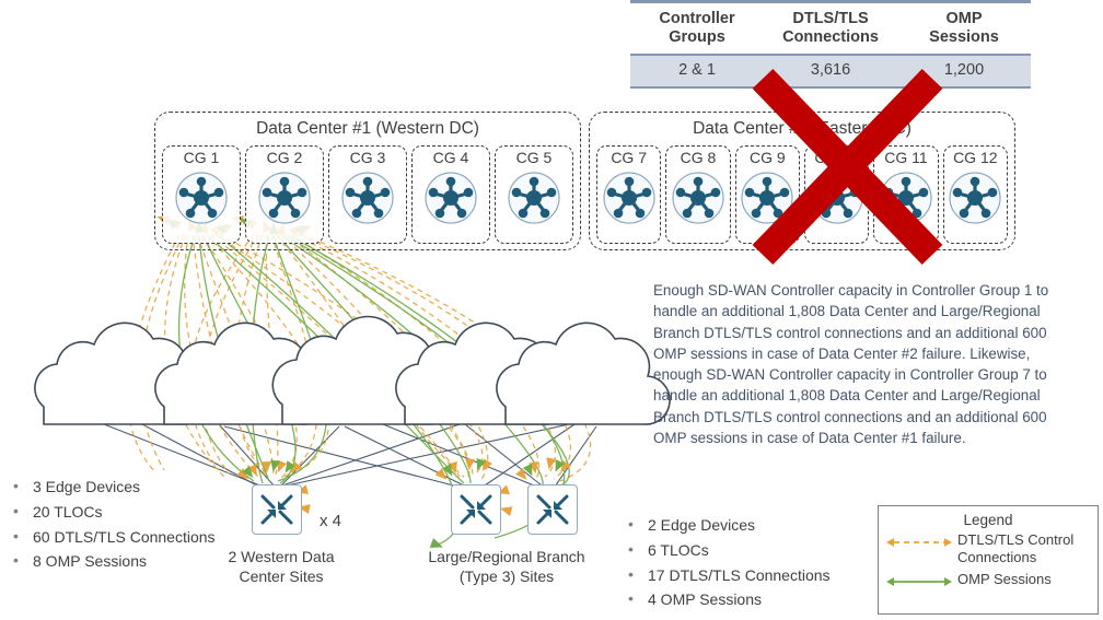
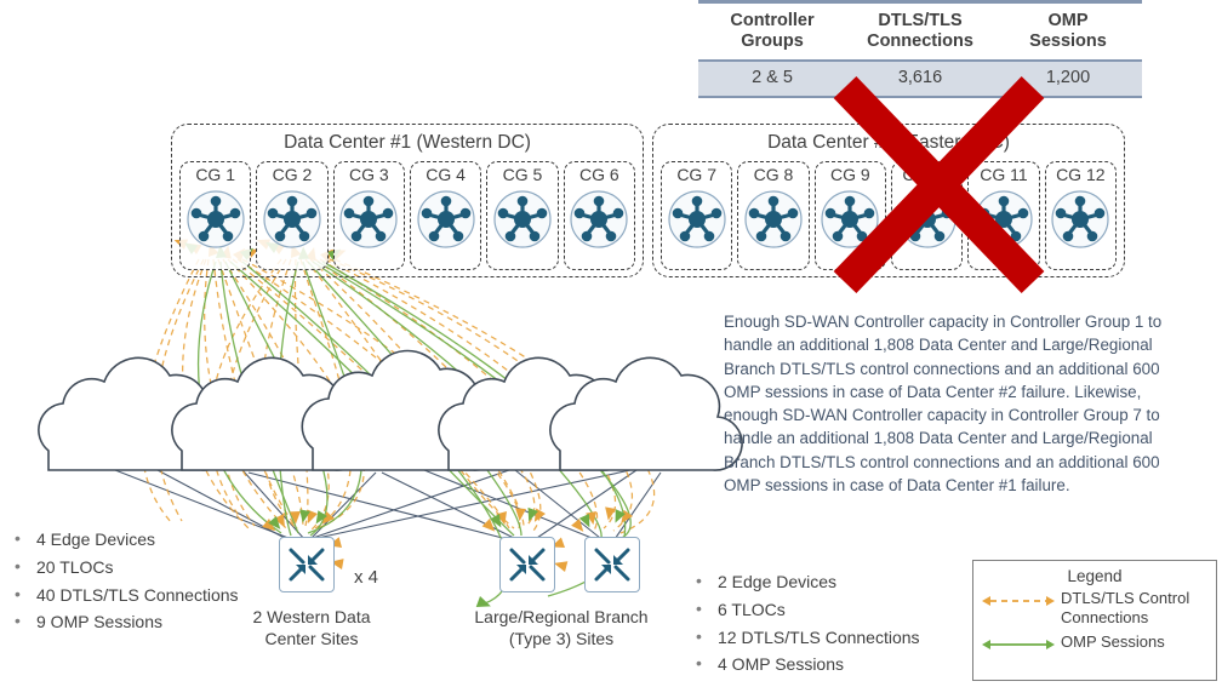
  Controller
  Groups
  DTLS/TLS
  Connections
  OMP
  Sessions
- 2 & 1
+ 2 & 5
  3,616
  1,200
  Data Center #1 (Western DC)
  CG 1
  CG 2
  CG 3
  CG 4
  CG 5
+ CG 6
  CG 7
  CG 8
  CG 9
  CG 11
  CG 12
  Enough SD-WAN Controller capacity in Controller Group 1 to handle an additional 1,808 Data Center and Large/Regional Branch DTLS/TLS control connections and an additional 600 OMP sessions in case of Data Center #2 failure. Likewise, enough SD-WAN Controller capacity in Controller Group 7 to handle an additional 1,808 Data Center and Large/Regional Branch DTLS/TLS control connections and an additional 600 OMP sessions in case of Data Center #1 failure.
- 3 Edge Devices
+ 4 Edge Devices
  20 TLOCs
- 60 DTLS/TLS Connections
+ 40 DTLS/TLS Connections
- 8 OMP Sessions
+ 9 OMP Sessions
  2 Edge Devices
  6 TLOCs
- 17 DTLS/TLS Connections
+ 12 DTLS/TLS Connections
  4 OMP Sessions
  x 4
  2 Western Data
  Center Sites
  Large/Regional Branch
  (Type 3) Sites
  Legend
  DTLS/TLS Control Connections
  OMP Sessions
